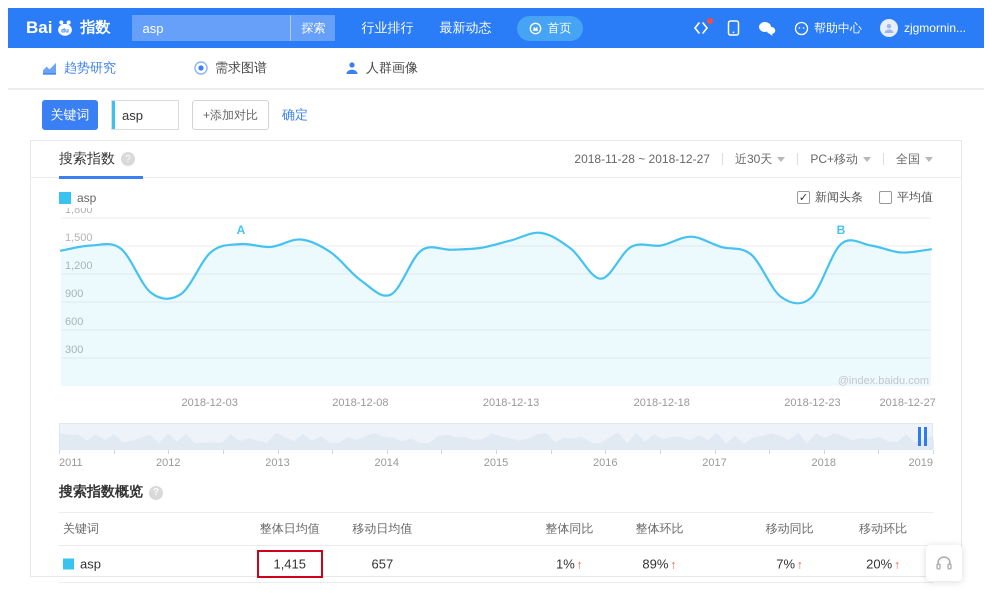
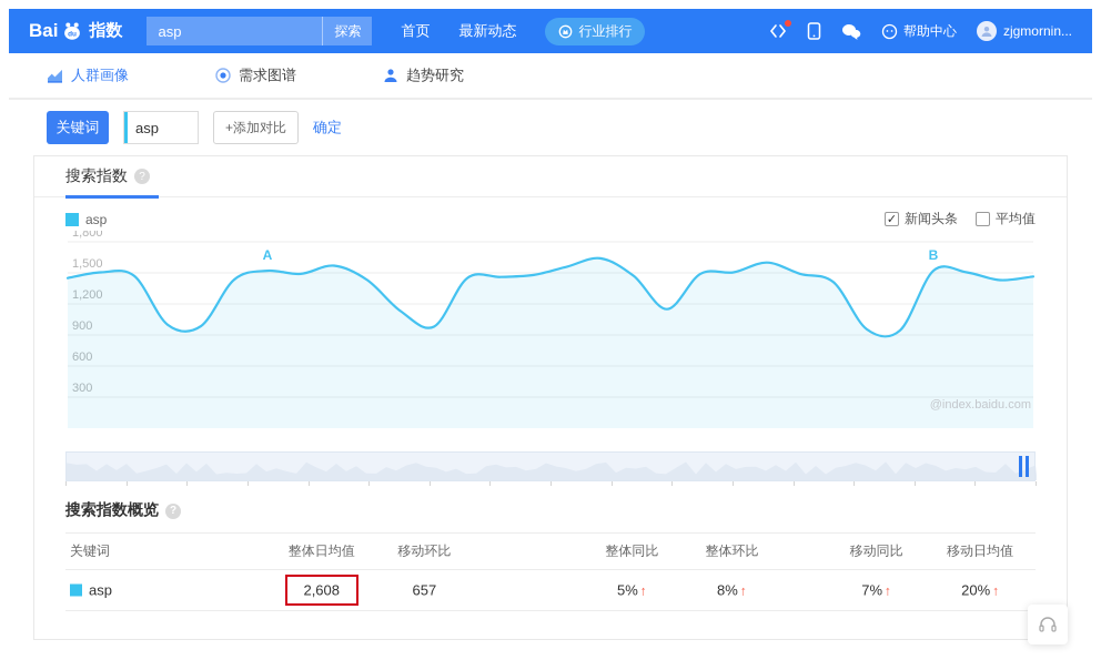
  Bai
  指数
  asp
  探索
- 行业排行
+ 首页
  最新动态
- 首页
+ 行业排行
  帮助中心
  zjgmornin...
- 趋势研究
+ 人群画像
  需求图谱
- 人群画像
+ 趋势研究
  关键词
  asp
  +添加对比
  确定
  搜索指数
  ?
- 2018-11-28 ~ 2018-12-27
- 近30天
- PC+移动
- 全国
  asp
  ✓
  新闻头条
  平均值
  1,800
  1,500
  1,200
  900
  600
  300
  A
  B
  @index.baidu.com
- 2018-12-03
- 2018-12-08
- 2018-12-13
- 2018-12-18
- 2018-12-23
- 2018-12-27
- 2011
- 2012
- 2013
- 2014
- 2015
- 2016
- 2017
- 2018
- 2019
  搜索指数概览
  ?
  关键词
  整体日均值
- 移动日均值
+ 移动环比
  整体同比
  整体环比
  移动同比
- 移动环比
+ 移动日均值
  asp
- 1,415
+ 2,608
  657
- 1%
+ 5%
  ↑
- 89%
+ 8%
  ↑
  7%
  ↑
  20%
  ↑
